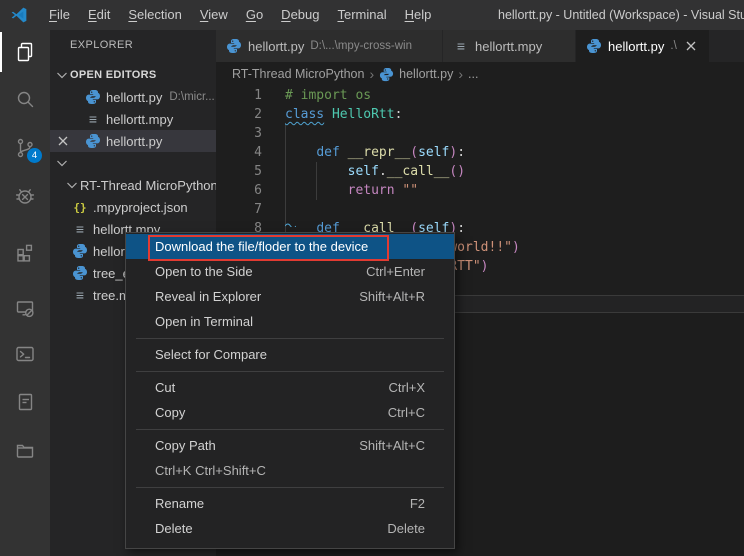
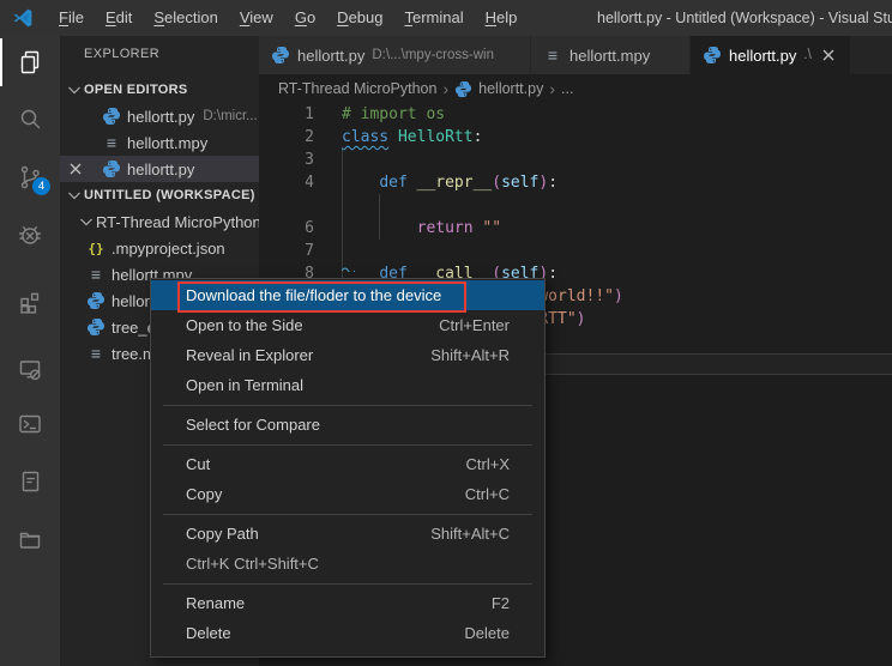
  File
  Edit
  Selection
  View
  Go
  Debug
  Terminal
  Help
  hellortt.py - Untitled (Workspace) - Visual Stu
  4
  EXPLORER
  OPEN EDITORS
  hellortt.py
  D:\micr...
  ≡
  hellortt.mpy
  hellortt.py
+ UNTITLED (WORKSPACE)
  RT-Thread MicroPython
  {}
  .mpyproject.json
  ≡
  hellortt.mpy
  tree_
  ≡
  tree.
  hellortt.py
  D:\...\mpy-cross-win
  ≡
  hellortt.mpy
  hellortt.py
  .\
  RT-Thread MicroPython
  ›
  hellortt.py
  ›
  ...
  1
  # import os
  2
  class HelloRtt:
  3
  4
  def __repr__(self):
- 5
- self.__call__()
  6
  return ""
  7
  8
  def __call__(self):
  orld!!")
  TT")
  Download the file/floder to the device
  Open to the Side
  Ctrl+Enter
  Reveal in Explorer
  Shift+Alt+R
  Open in Terminal
  Select for Compare
  Cut
  Ctrl+X
  Copy
  Ctrl+C
  Copy Path
  Shift+Alt+C
  Ctrl+K Ctrl+Shift+C
  Rename
  F2
  Delete
  Delete
